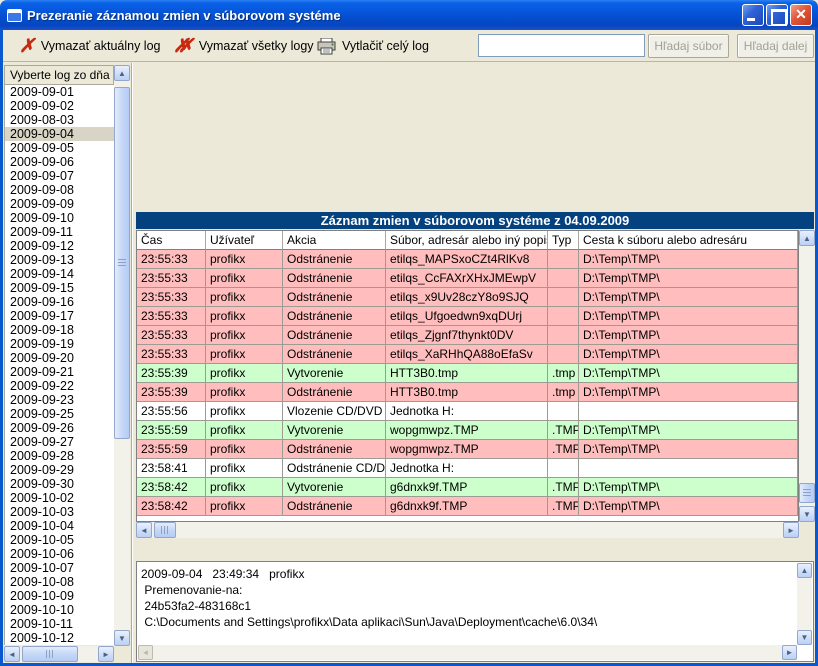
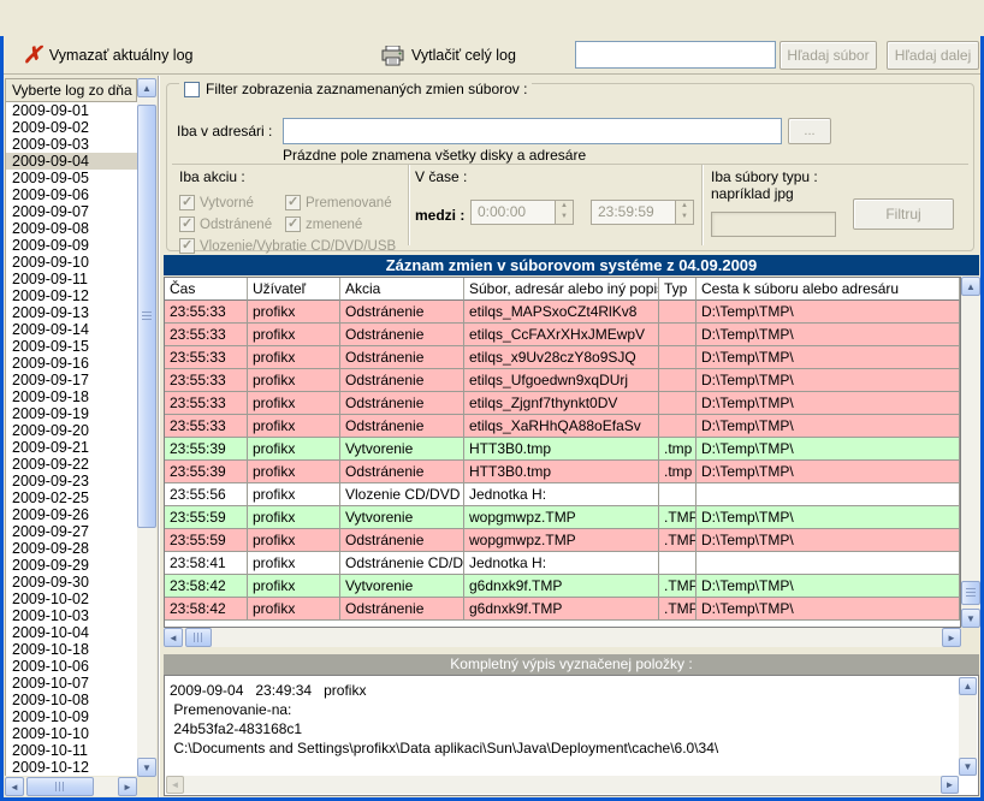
- Prezeranie záznamou zmien v súborovom systéme
  ✗
  Vymazať aktuálny log
- ✗✗
- Vymazať všetky logy
  Vytlačiť celý log
  Hľadaj súbor
  Hľadaj dalej
  Vyberte log zo dňa
  2009-09-01
  2009-09-02
- 2009-08-03
+ 2009-09-03
  2009-09-04
  2009-09-05
  2009-09-06
  2009-09-07
  2009-09-08
  2009-09-09
  2009-09-10
  2009-09-11
  2009-09-12
  2009-09-13
  2009-09-14
  2009-09-15
  2009-09-16
  2009-09-17
  2009-09-18
  2009-09-19
  2009-09-20
  2009-09-21
  2009-09-22
  2009-09-23
- 2009-09-25
+ 2009-02-25
  2009-09-26
  2009-09-27
  2009-09-28
  2009-09-29
  2009-09-30
  2009-10-02
  2009-10-03
  2009-10-04
- 2009-10-05
+ 2009-10-18
  2009-10-06
  2009-10-07
  2009-10-08
  2009-10-09
  2009-10-10
  2009-10-11
  2009-10-12
  ▲
  ▼
  ◄
  ►
+ Filter zobrazenia zaznamenaných zmien súborov :
+ Iba v adresári :
+ ...
+ Prázdne pole znamena všetky disky a adresáre
+ Iba akciu :
+ Vytvorné
+ Premenované
+ Odstránené
+ zmenené
+ Vlozenie/Vybratie CD/DVD/USB
+ V čase :
+ medzi :
+ 0:00:00
+ 23:59:59
+ Iba súbory typu :
+ napríklad jpg
+ Filtruj
  Záznam zmien v súborovom systéme z 04.09.2009
  Čas
  Užívateľ
  Akcia
  Súbor, adresár alebo iný popi
  Typ
  Cesta k súboru alebo adresáru
  23:55:33
  profikx
  Odstránenie
  etilqs_MAPSxoCZt4RlKv8
  D:\Temp\TMP\
  23:55:33
  profikx
  Odstránenie
  etilqs_CcFAXrXHxJMEwpV
  D:\Temp\TMP\
  23:55:33
  profikx
  Odstránenie
  etilqs_x9Uv28czY8o9SJQ
  D:\Temp\TMP\
  23:55:33
  profikx
  Odstránenie
  etilqs_Ufgoedwn9xqDUrj
  D:\Temp\TMP\
  23:55:33
  profikx
  Odstránenie
  etilqs_Zjgnf7thynkt0DV
  D:\Temp\TMP\
  23:55:33
  profikx
  Odstránenie
  etilqs_XaRHhQA88oEfaSv
  D:\Temp\TMP\
  23:55:39
  profikx
  Vytvorenie
  HTT3B0.tmp
  .tmp
  D:\Temp\TMP\
  23:55:39
  profikx
  Odstránenie
  HTT3B0.tmp
  .tmp
  D:\Temp\TMP\
  23:55:56
  profikx
  Vlozenie CD/DVD
  Jednotka H:
  23:55:59
  profikx
  Vytvorenie
  wopgmwpz.TMP
  .TMP
  D:\Temp\TMP\
  23:55:59
  profikx
  Odstránenie
  wopgmwpz.TMP
  .TMP
  D:\Temp\TMP\
  23:58:41
  profikx
  Odstránenie CD/D
  Jednotka H:
  23:58:42
  profikx
  Vytvorenie
  g6dnxk9f.TMP
  .TMP
  D:\Temp\TMP\
  23:58:42
  profikx
  Odstránenie
  g6dnxk9f.TMP
  .TMP
  D:\Temp\TMP\
  ▲
  ▼
  ◄
  ►
+ Kompletný výpis vyznačenej položky :
  2009-09-04 23:49:34 profikx
  Premenovanie-na:
  24b53fa2-483168c1
  C:\Documents and Settings\profikx\Data aplikaci\Sun\Java\Deployment\cache\6.0\34\
  ▲
  ▼
  ◄
  ►
